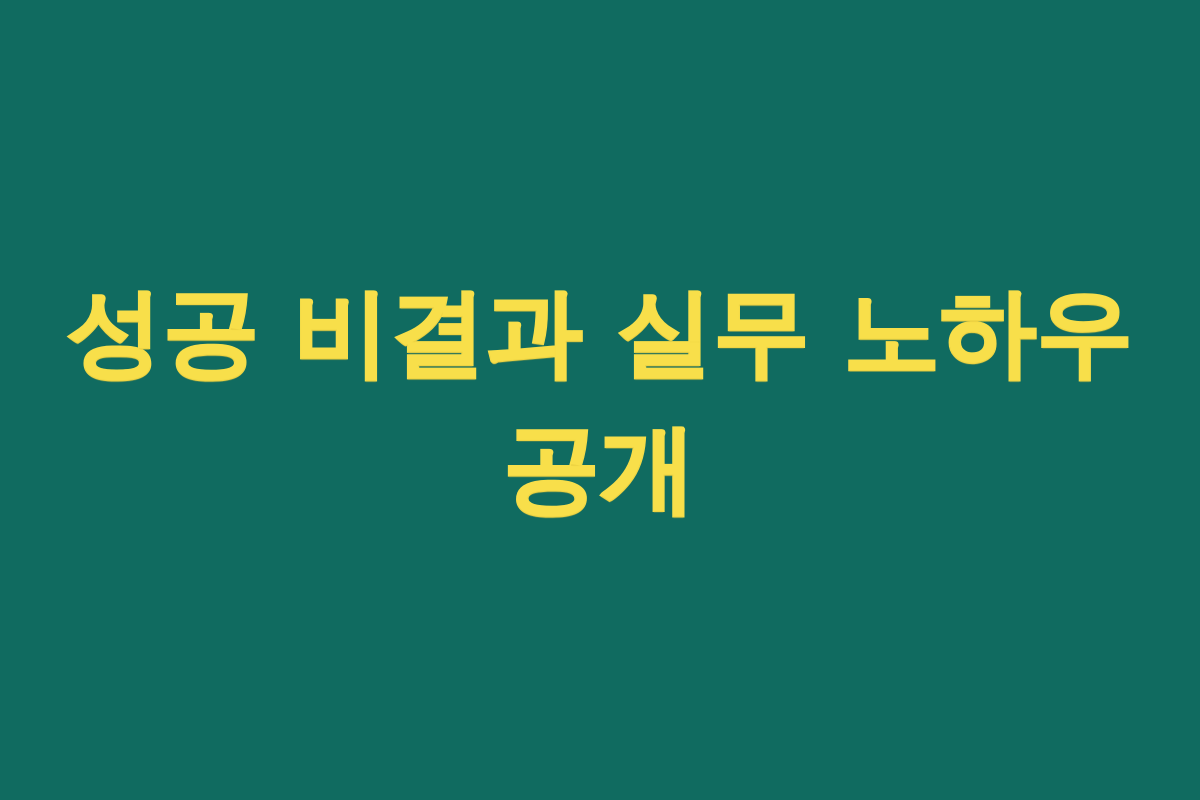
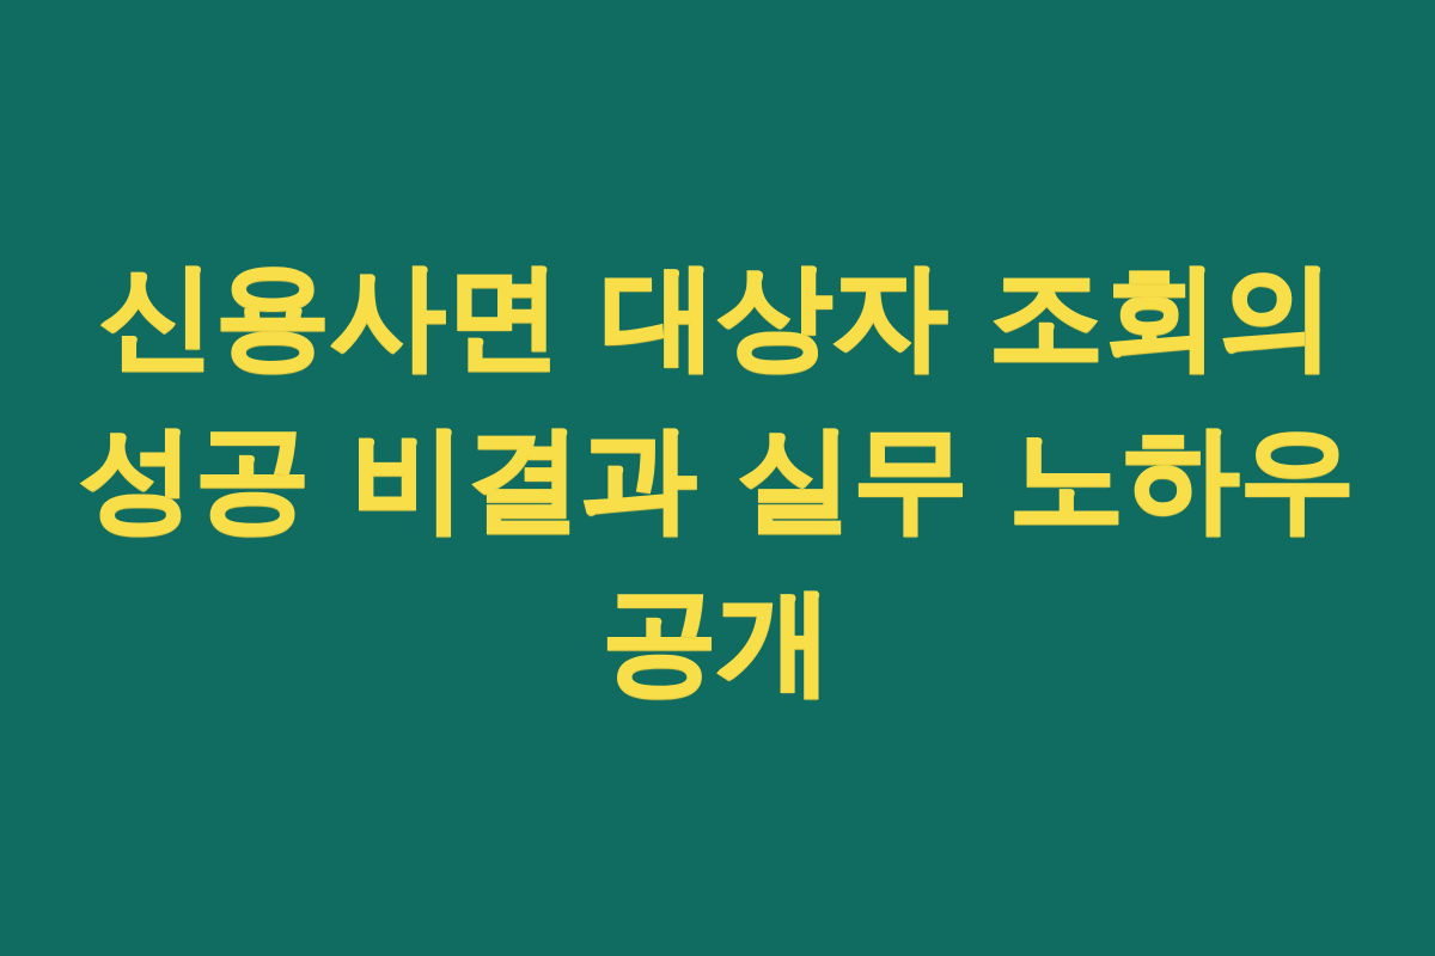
+ 신용사면 대상자 조회의
  성공 비결과 실무 노하우
  공개
